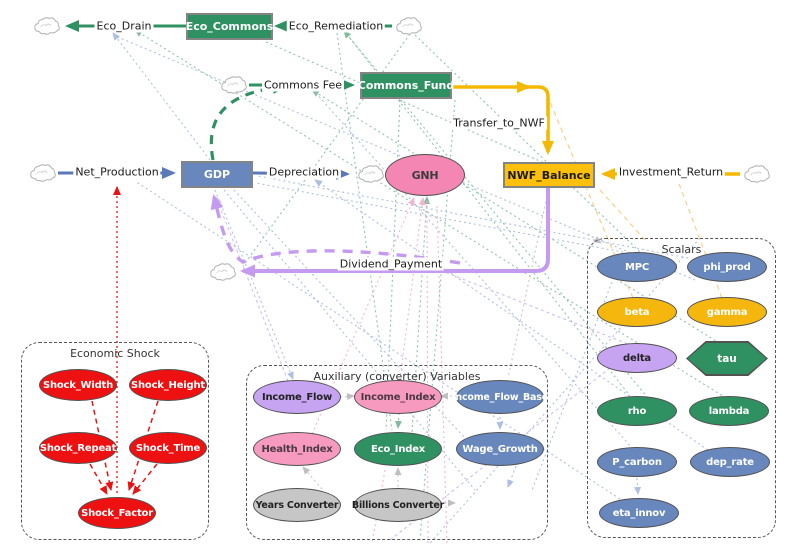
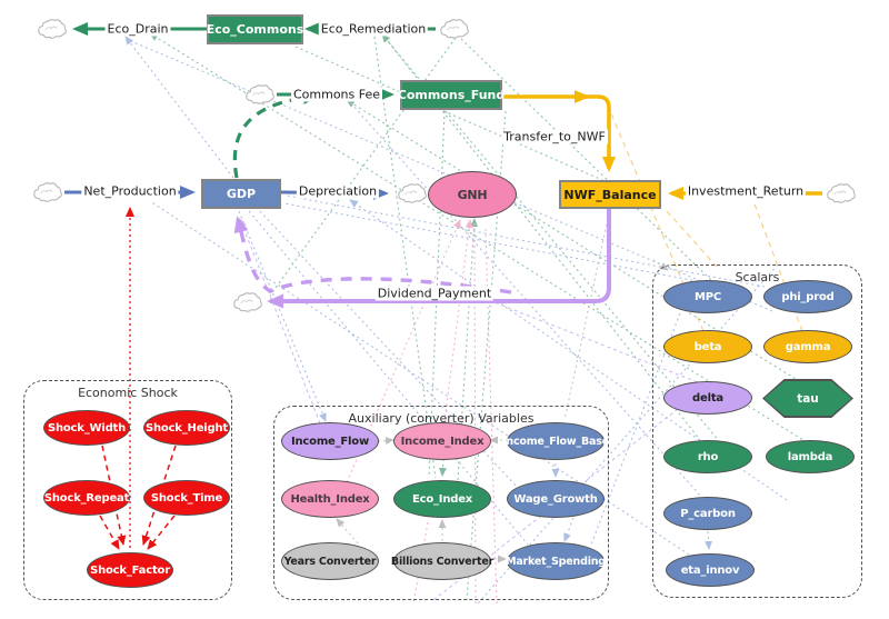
  Economic Shock
  Auxiliary (converter) Variables
  Scalars
  Eco_Commons
  Commons_Fund
  GDP
  NWF_Balance
  GNH
  Eco_Drain
  Eco_Remediation
  Commons Fee
  Transfer_to_NWF
  Net_Production
  Depreciation
  Investment_Return
  Dividend_Payment
  Shock_Width
  Shock_Height
  Shock_Repeat
  Shock_Time
  Shock_Factor
  Income_Flow
  Income_Index
  Income_Flow_Base
  Health_Index
  Eco_Index
  Wage_Growth
  Years Converter
  Billions Converter
+ Market_Spending
  MPC
  phi_prod
  beta
  gamma
  delta
  tau
  rho
  lambda
  P_carbon
- dep_rate
  eta_innov
